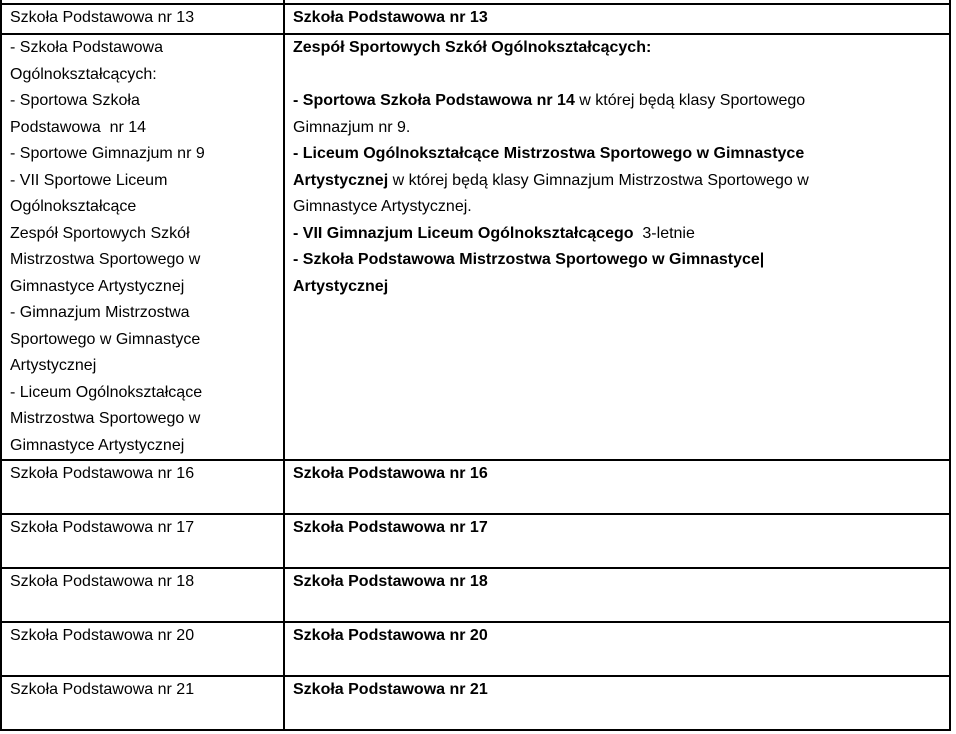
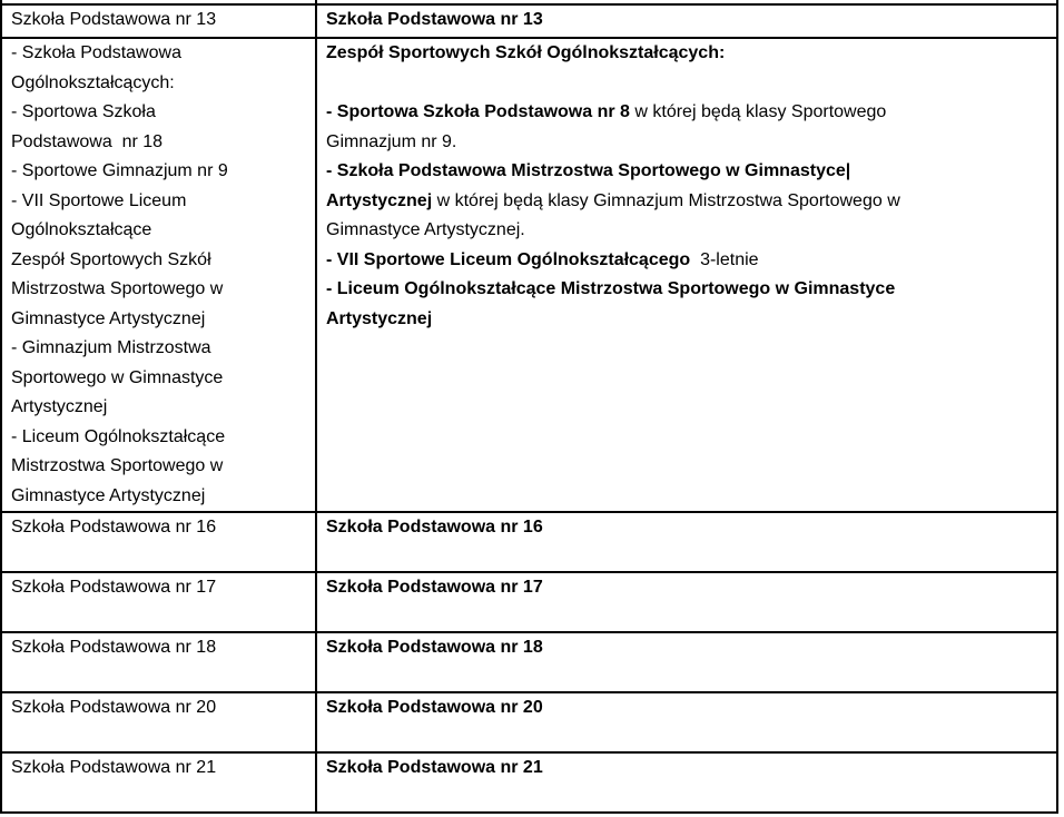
  Szkoła Podstawowa nr 13
  Szkoła Podstawowa nr 13
  - Szkoła Podstawowa
  Ogólnokształcących:
  - Sportowa Szkoła
- Podstawowa nr 14
+ Podstawowa nr 18
  - Sportowe Gimnazjum nr 9
  - VII Sportowe Liceum
  Ogólnokształcące
  Zespół Sportowych Szkół
  Mistrzostwa Sportowego w
  Gimnastyce Artystycznej
  - Gimnazjum Mistrzostwa
  Sportowego w Gimnastyce
  Artystycznej
  - Liceum Ogólnokształcące
  Mistrzostwa Sportowego w
  Gimnastyce Artystycznej
  Zespół Sportowych Szkół Ogólnokształcących:
- - Sportowa Szkoła Podstawowa nr 14 w której będą klasy Sportowego
+ - Sportowa Szkoła Podstawowa nr 8 w której będą klasy Sportowego
  Gimnazjum nr 9.
- - Liceum Ogólnokształcące Mistrzostwa Sportowego w Gimnastyce
+ - Szkoła Podstawowa Mistrzostwa Sportowego w Gimnastyce|
  Artystycznej w której będą klasy Gimnazjum Mistrzostwa Sportowego w
  Gimnastyce Artystycznej.
- - VII Gimnazjum Liceum Ogólnokształcącego 3-letnie
+ - VII Sportowe Liceum Ogólnokształcącego 3-letnie
- - Szkoła Podstawowa Mistrzostwa Sportowego w Gimnastyce|
+ - Liceum Ogólnokształcące Mistrzostwa Sportowego w Gimnastyce
  Artystycznej
  Szkoła Podstawowa nr 16
  Szkoła Podstawowa nr 16
  Szkoła Podstawowa nr 17
  Szkoła Podstawowa nr 17
  Szkoła Podstawowa nr 18
  Szkoła Podstawowa nr 18
  Szkoła Podstawowa nr 20
  Szkoła Podstawowa nr 20
  Szkoła Podstawowa nr 21
  Szkoła Podstawowa nr 21
